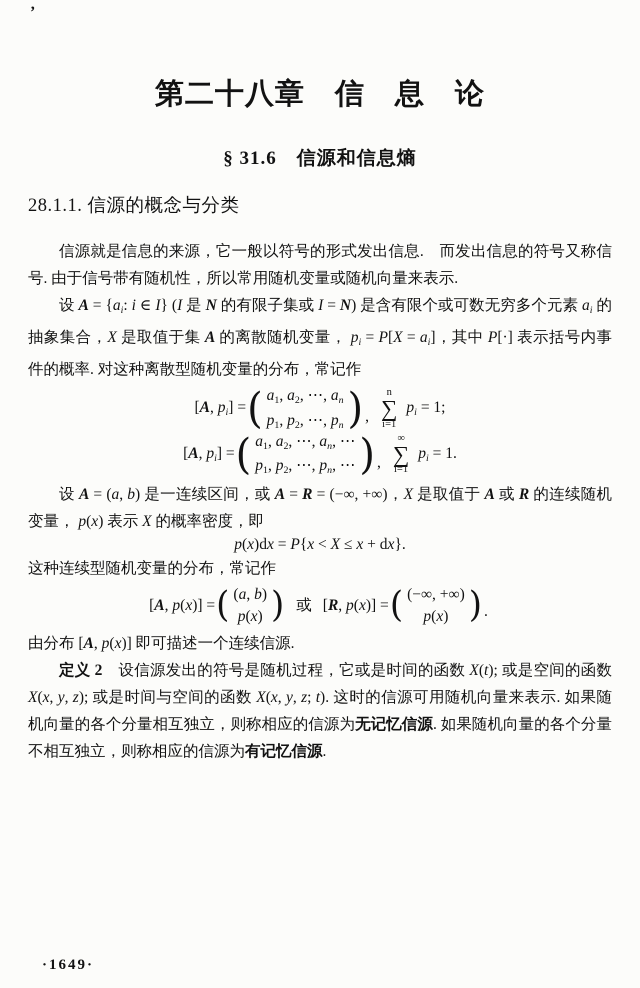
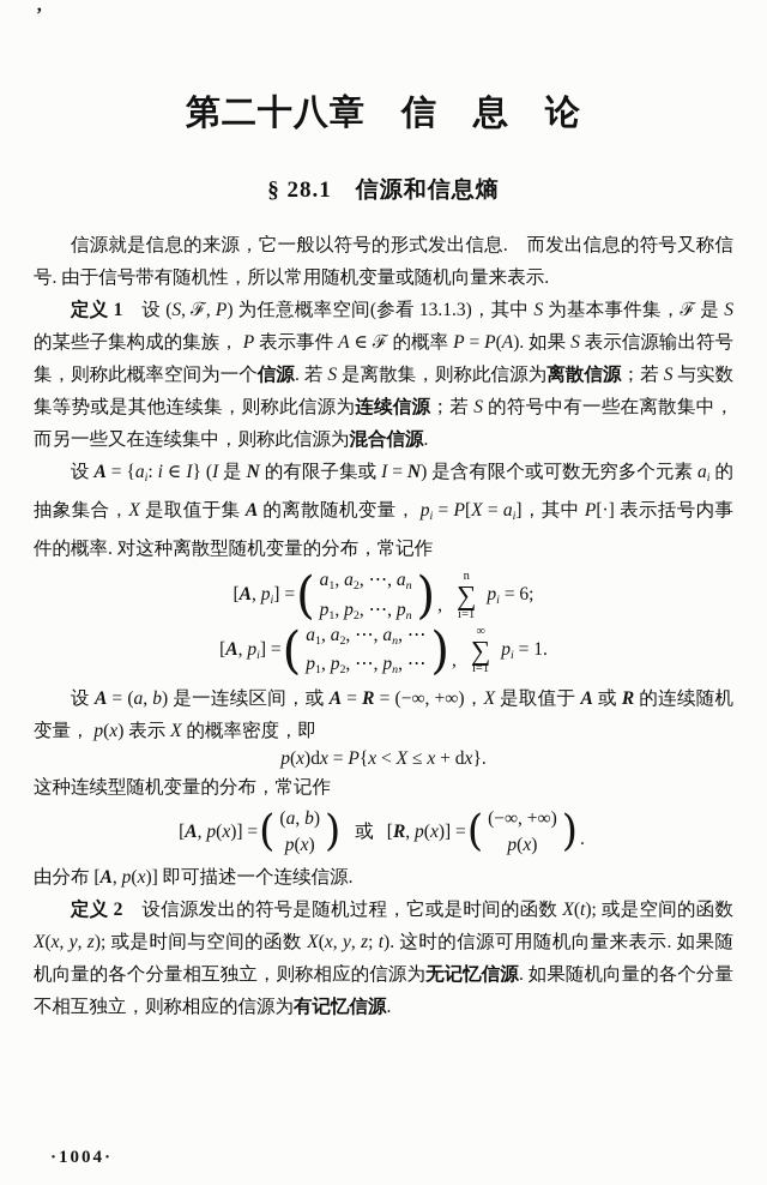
  ’
  第二十八章 信 息 论
- § 31.6 信源和信息熵
+ § 28.1 信源和信息熵
- 28.1.1. 信源的概念与分类
  信源就是信息的来源，它一般以符号的形式发出信息. 而发出信息的符号又称信号. 由于信号带有随机性，所以常用随机变量或随机向量来表示.
+ 定义 1 设 (S, ℱ, P) 为任意概率空间(参看 13.1.3)，其中 S 为基本事件集，ℱ 是 S 的某些子集构成的集族， P 表示事件 A ∈ ℱ 的概率 P = P(A). 如果 S 表示信源输出符号集，则称此概率空间为一个信源. 若 S 是离散集，则称此信源为离散信源；若 S 与实数集等势或是其他连续集，则称此信源为连续信源；若 S 的符号中有一些在离散集中，而另一些又在连续集中，则称此信源为混合信源.
  设 A = {ai: i ∈ I} (I 是 N 的有限子集或 I = N) 是含有限个或可数无穷多个元素 ai 的抽象集合，X 是取值于集 A 的离散随机变量， pi = P[X = ai]，其中 P[·] 表示括号内事件的概率. 对这种离散型随机变量的分布，常记作
  [A, pi] =
  (
  a1, a2, ⋯, an
  p1, p2, ⋯, pn
  )
  ,
  n
  ∑
  i=1
- pi = 1;
+ pi = 6;
  [A, pi] =
  (
  a1, a2, ⋯, an, ⋯
  p1, p2, ⋯, pn, ⋯
  )
  ,
  ∞
  ∑
  i=1
  pi = 1.
  设 A = (a, b) 是一连续区间，或 A = R = (−∞, +∞)，X 是取值于 A 或 R 的连续随机变量， p(x) 表示 X 的概率密度，即
  p(x)dx = P{x < X ≤ x + dx}.
  这种连续型随机变量的分布，常记作
  [A, p(x)] =
  (
  (a, b)
  p(x)
  )
  或
  [R, p(x)] =
  (
  (−∞, +∞)
  p(x)
  )
  .
  由分布 [A, p(x)] 即可描述一个连续信源.
  定义 2 设信源发出的符号是随机过程，它或是时间的函数 X(t); 或是空间的函数 X(x, y, z); 或是时间与空间的函数 X(x, y, z; t). 这时的信源可用随机向量来表示. 如果随机向量的各个分量相互独立，则称相应的信源为无记忆信源. 如果随机向量的各个分量不相互独立，则称相应的信源为有记忆信源.
- ·1649·
+ ·1004·
